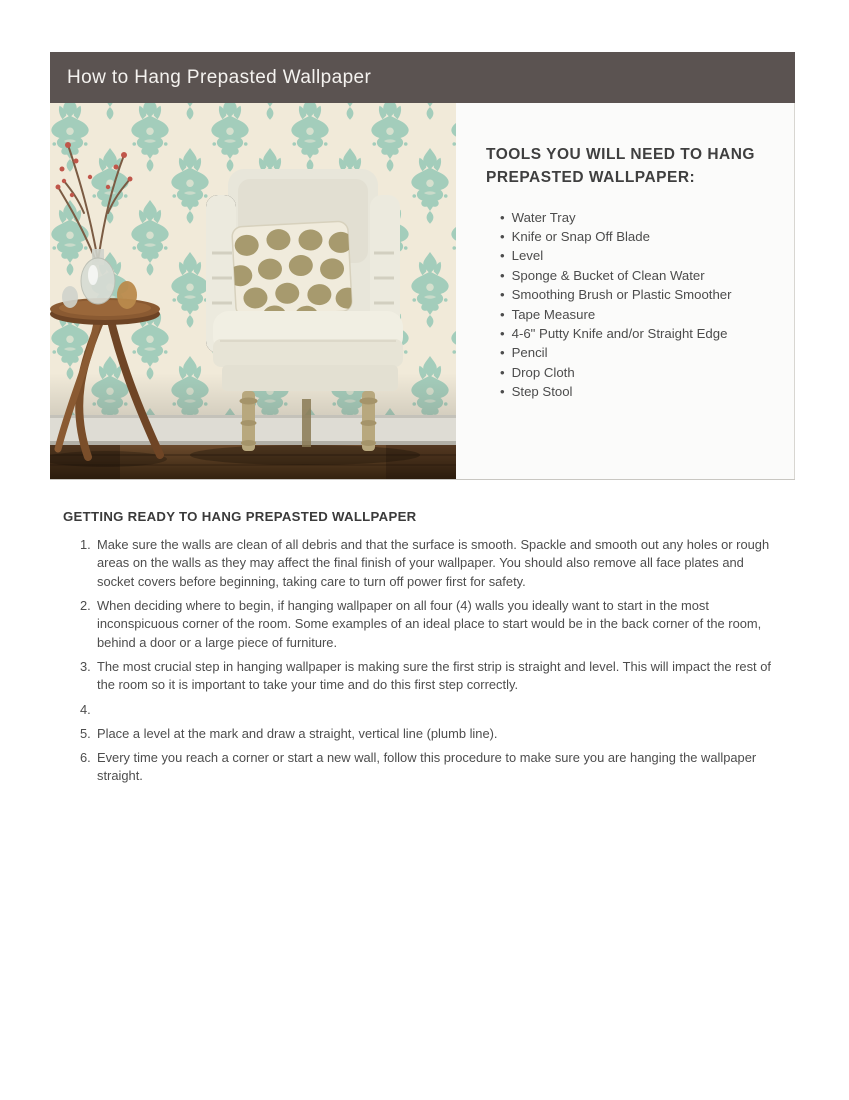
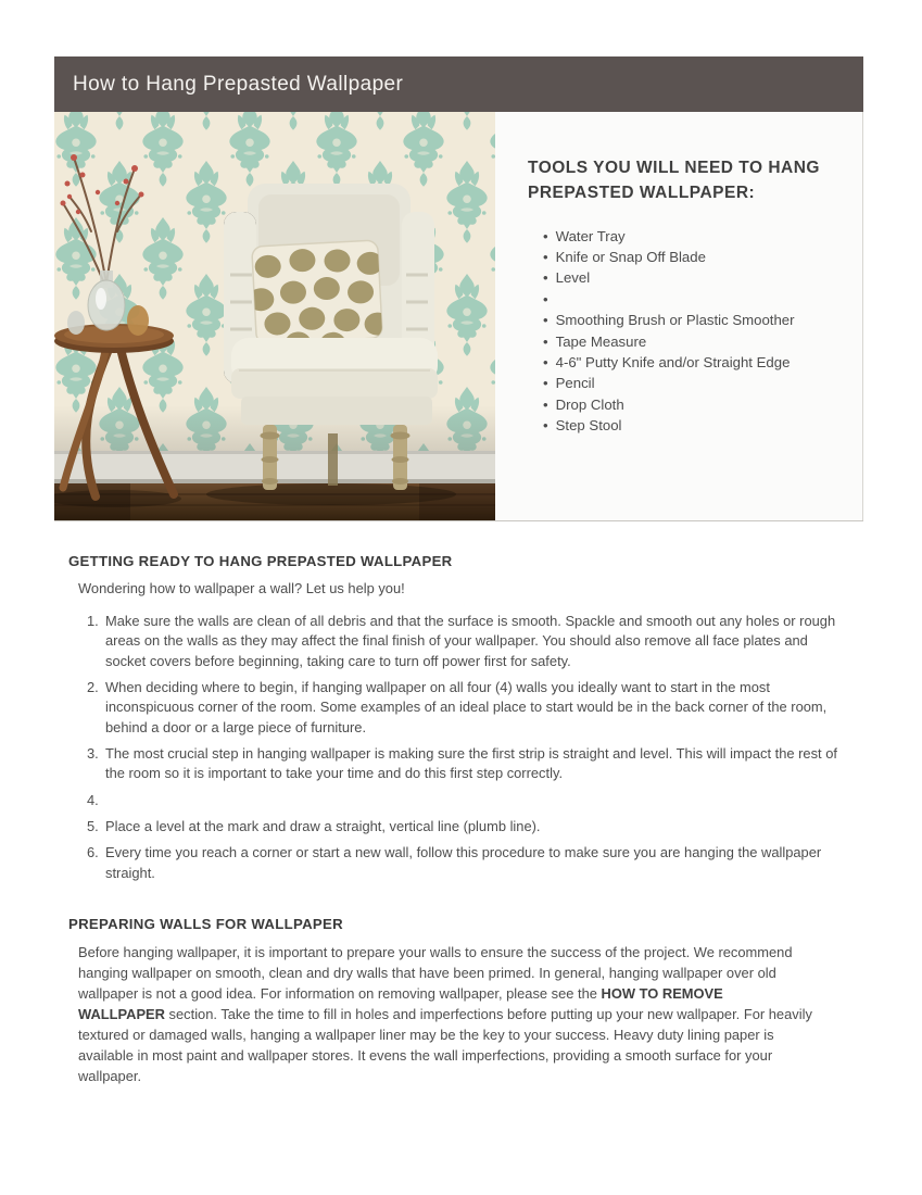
  How to Hang Prepasted Wallpaper
  TOOLS YOU WILL NEED TO HANG PREPASTED WALLPAPER:
  •
  Water Tray
  •
  Knife or Snap Off Blade
  •
  Level
  •
- Sponge & Bucket of Clean Water
  •
  Smoothing Brush or Plastic Smoother
  •
  Tape Measure
  •
  4-6" Putty Knife and/or Straight Edge
  •
  Pencil
  •
  Drop Cloth
  •
  Step Stool
  GETTING READY TO HANG PREPASTED WALLPAPER
+ Wondering how to wallpaper a wall? Let us help you!
  1.
  Make sure the walls are clean of all debris and that the surface is smooth. Spackle and smooth out any holes or rough areas on the walls as they may affect the final finish of your wallpaper. You should also remove all face plates and socket covers before beginning, taking care to turn off power first for safety.
  2.
  When deciding where to begin, if hanging wallpaper on all four (4) walls you ideally want to start in the most inconspicuous corner of the room. Some examples of an ideal place to start would be in the back corner of the room, behind a door or a large piece of furniture.
  3.
  The most crucial step in hanging wallpaper is making sure the first strip is straight and level. This will impact the rest of the room so it is important to take your time and do this first step correctly.
  4.
  5.
  Place a level at the mark and draw a straight, vertical line (plumb line).
  6.
  Every time you reach a corner or start a new wall, follow this procedure to make sure you are hanging the wallpaper straight.
+ PREPARING WALLS FOR WALLPAPER
+ Before hanging wallpaper, it is important to prepare your walls to ensure the success of the project. We recommend hanging wallpaper on smooth, clean and dry walls that have been primed. In general, hanging wallpaper over old wallpaper is not a good idea. For information on removing wallpaper, please see the HOW TO REMOVE WALLPAPER section. Take the time to fill in holes and imperfections before putting up your new wallpaper. For heavily textured or damaged walls, hanging a wallpaper liner may be the key to your success. Heavy duty lining paper is available in most paint and wallpaper stores. It evens the wall imperfections, providing a smooth surface for your wallpaper.
